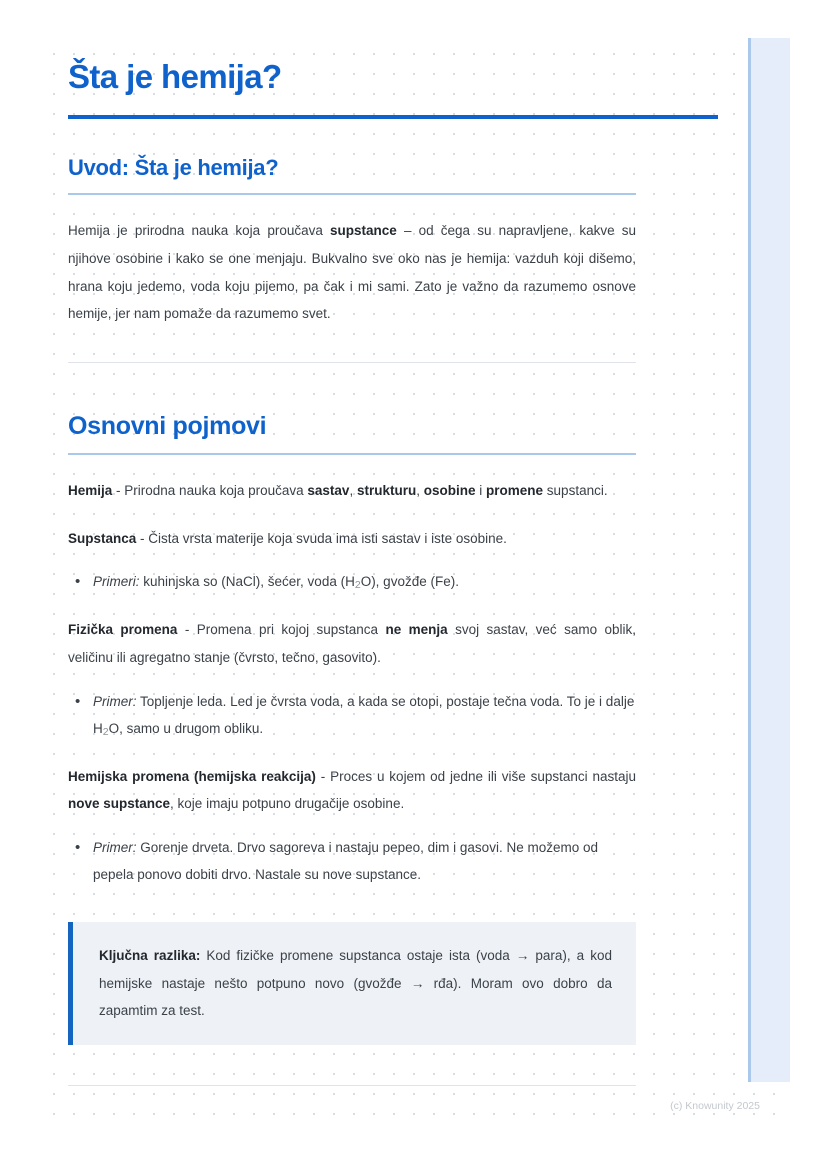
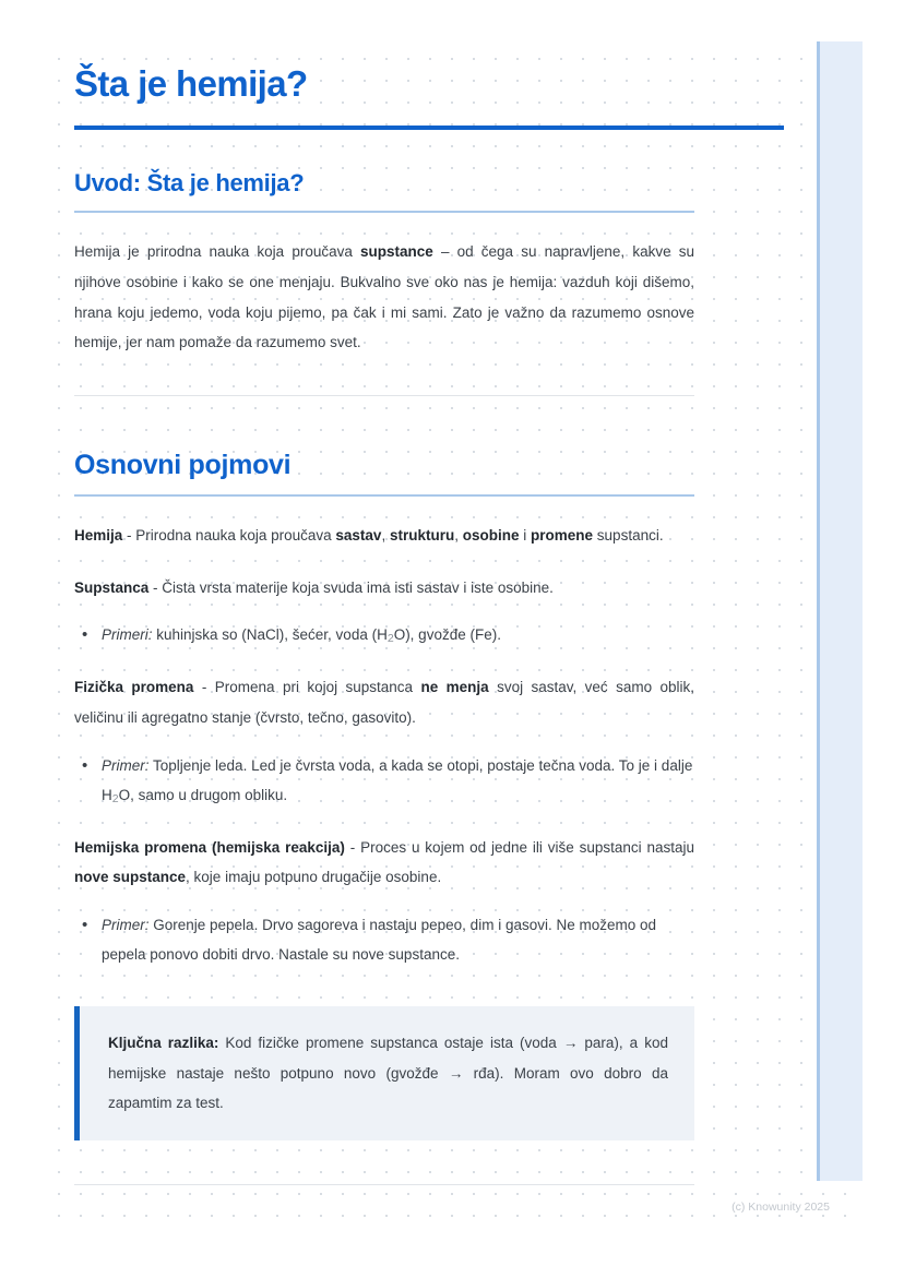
  Šta je hemija?
  Uvod: Šta je hemija?
  Hemija je prirodna nauka koja proučava supstance – od čega su napravljene, kakve su njihove osobine i kako se one menjaju. Bukvalno sve oko nas je hemija: vazduh koji dišemo, hrana koju jedemo, voda koju pijemo, pa čak i mi sami. Zato je važno da razumemo osnove hemije, jer nam pomaže da razumemo svet.
  Osnovni pojmovi
  Hemija - Prirodna nauka koja proučava sastav, strukturu, osobine i promene supstanci.
  Supstanca - Čista vrsta materije koja svuda ima isti sastav i iste osobine.
  Primeri: kuhinjska so (NaCl), šećer, voda (H2O), gvožđe (Fe).
  Fizička promena - Promena pri kojoj supstanca ne menja svoj sastav, već samo oblik, veličinu ili agregatno stanje (čvrsto, tečno, gasovito).
  Primer: Topljenje leda. Led je čvrsta voda, a kada se otopi, postaje tečna voda. To je i dalje H2O, samo u drugom obliku.
  Hemijska promena (hemijska reakcija) - Proces u kojem od jedne ili više supstanci nastaju nove supstance, koje imaju potpuno drugačije osobine.
- Primer: Gorenje drveta. Drvo sagoreva i nastaju pepeo, dim i gasovi. Ne možemo od pepela ponovo dobiti drvo. Nastale su nove supstance.
+ Primer: Gorenje pepela. Drvo sagoreva i nastaju pepeo, dim i gasovi. Ne možemo od pepela ponovo dobiti drvo. Nastale su nove supstance.
  Ključna razlika: Kod fizičke promene supstanca ostaje ista (voda → para), a kod hemijske nastaje nešto potpuno novo (gvožđe → rđa). Moram ovo dobro da zapamtim za test.
  (c) Knowunity 2025
